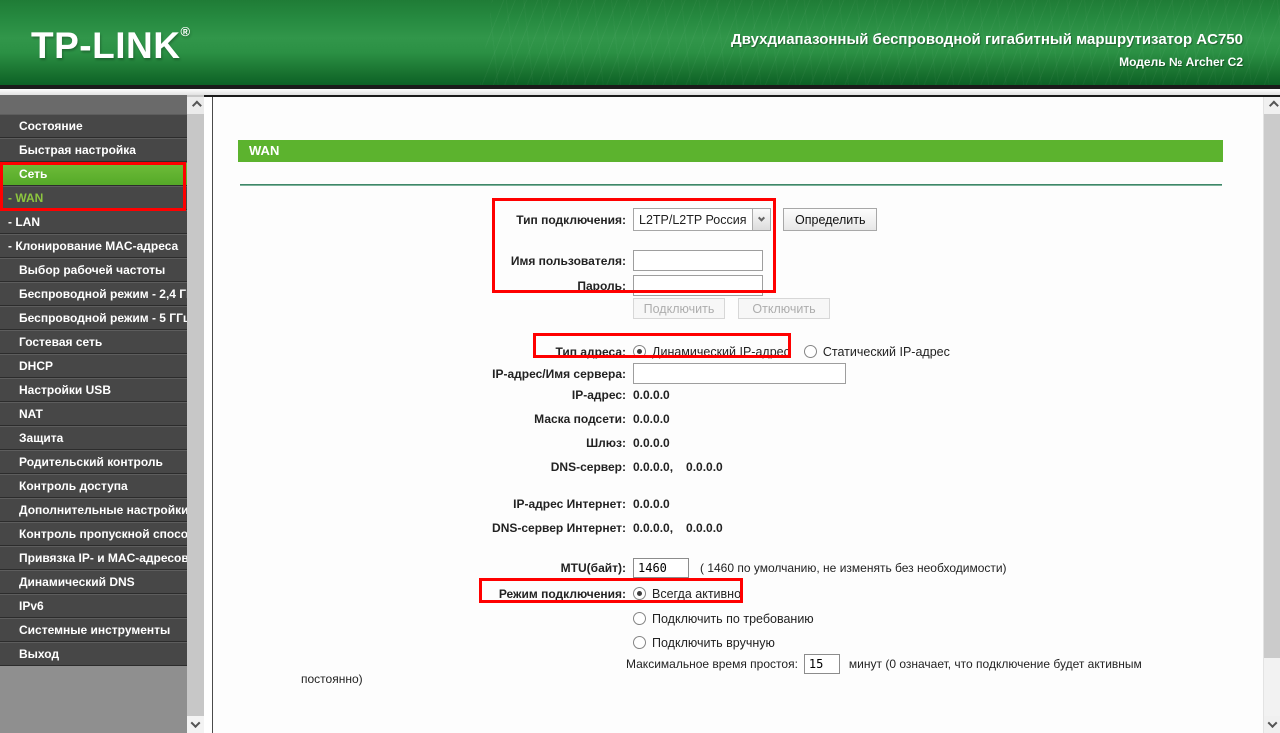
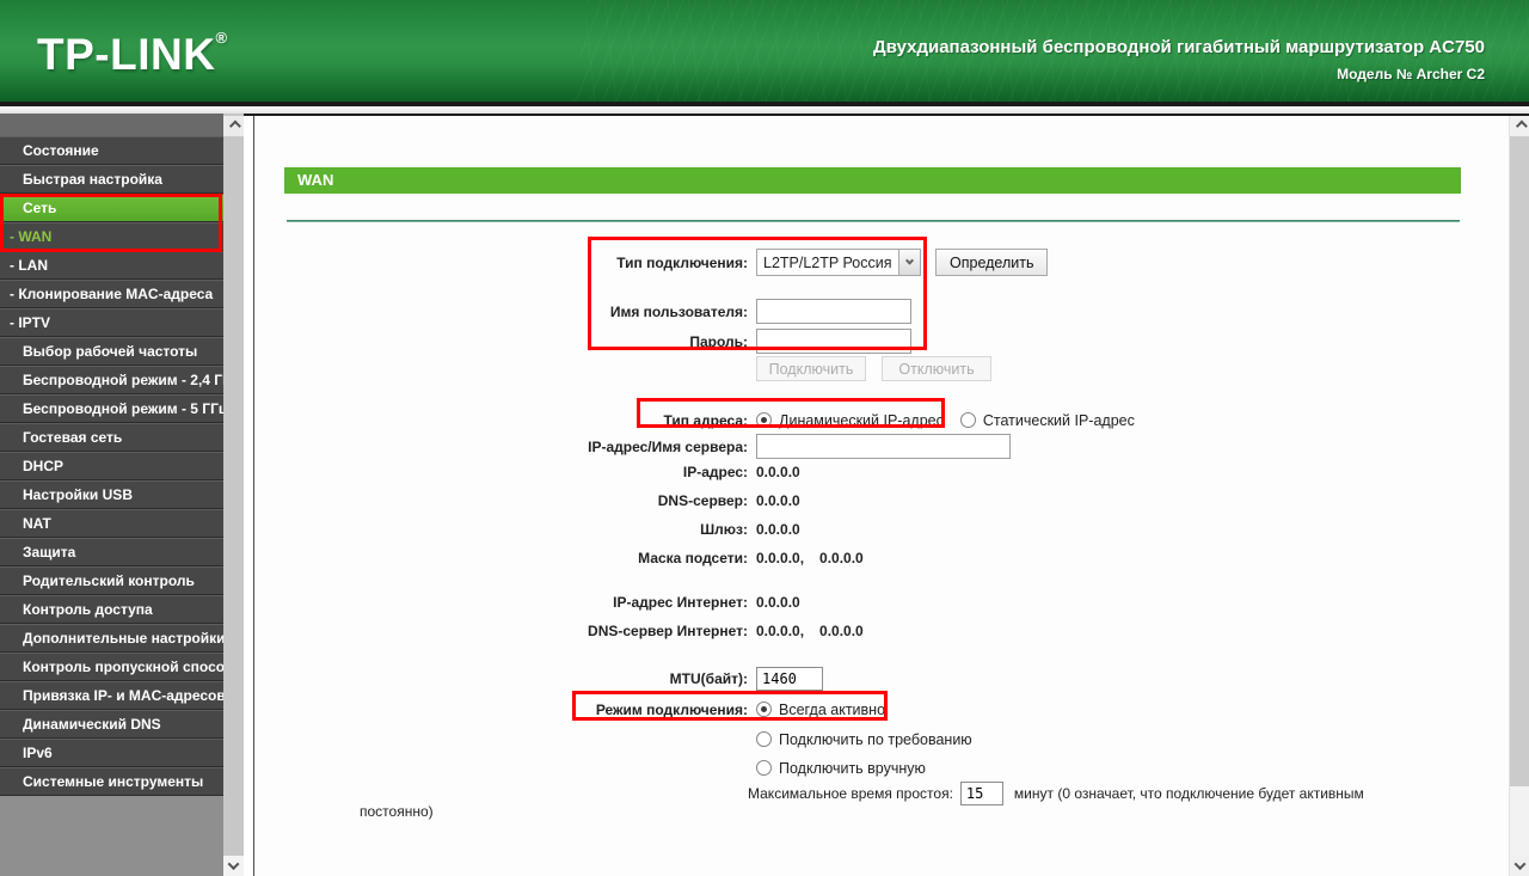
  TP-LINK®
  Двухдиапазонный беспроводной гигабитный маршрутизатор AC750
  Модель № Archer C2
  Состояние
  Быстрая настройка
  Сеть
  - WAN
  - LAN
  - Клонирование MAC-адреса
+ - IPTV
  Выбор рабочей частоты
  Беспроводной режим - 2,4 Г
  Беспроводной режим - 5 ГГ
  Гостевая сеть
  DHCP
  Настройки USB
  NAT
  Защита
  Родительский контроль
  Контроль доступа
  Дополнительные настройки
  Контроль пропускной спосо
  Привязка IP- и MAC-адресов
  Динамический DNS
  IPv6
  Системные инструменты
- Выход
  WAN
  Тип подключения:
  L2TP/L2TP Россия
  Определить
  Имя пользователя:
  Пароль:
  Подключить
  Отключить
  Тип адреса:
  Динамический IP-адрес
  Статический IP-адрес
  IP-адрес/Имя сервера:
  IP-адрес:
  0.0.0.0
- Маска подсети:
+ DNS-сервер:
  0.0.0.0
  Шлюз:
  0.0.0.0
- DNS-сервер:
+ Маска подсети:
  0.0.0.0,
  0.0.0.0
  IP-адрес Интернет:
  0.0.0.0
  DNS-сервер Интернет:
  0.0.0.0,
  0.0.0.0
  MTU(байт):
  1460
- ( 1460 по умолчанию, не изменять без необходимости)
  Режим подключения:
  Всегда активно
  Подключить по требованию
  Подключить вручную
  Максимальное время простоя:
  15
  минут (0 означает, что подключение будет активным
  постоянно)
